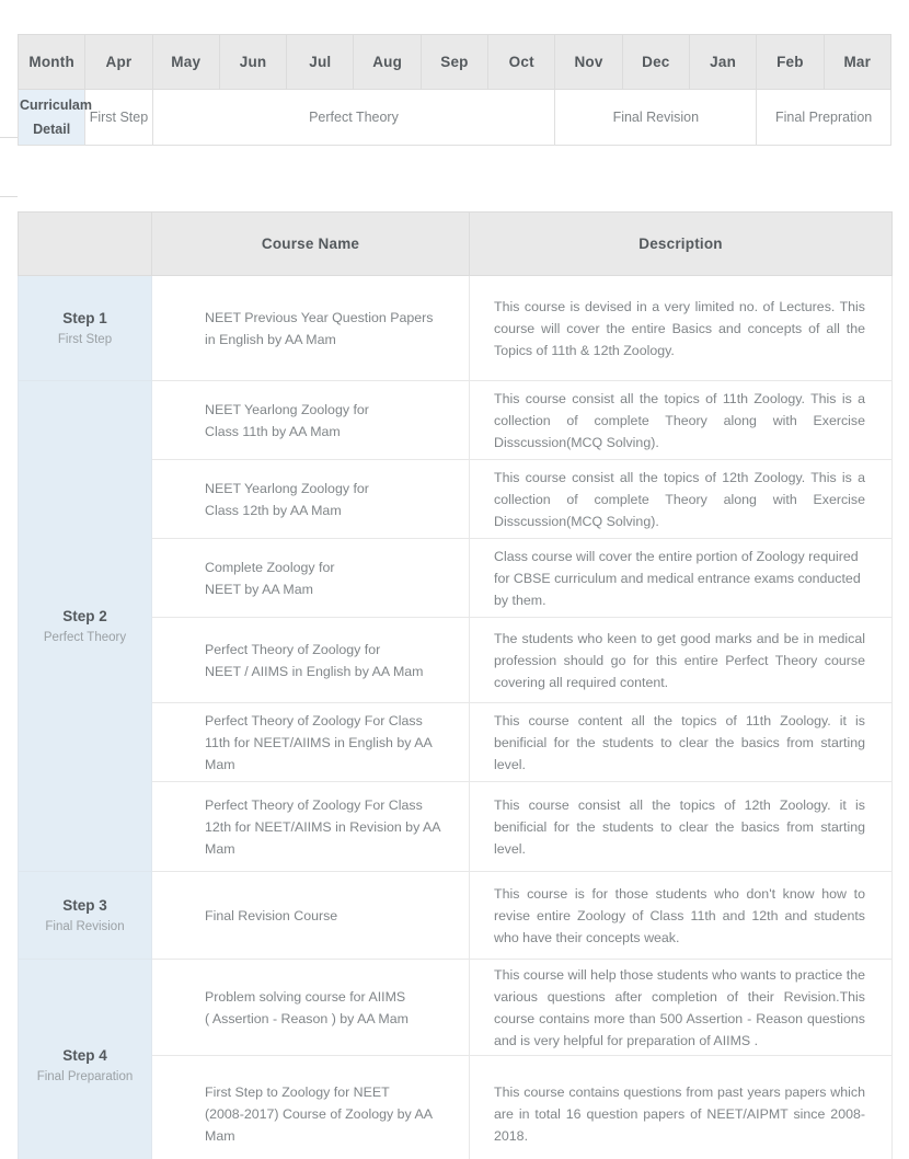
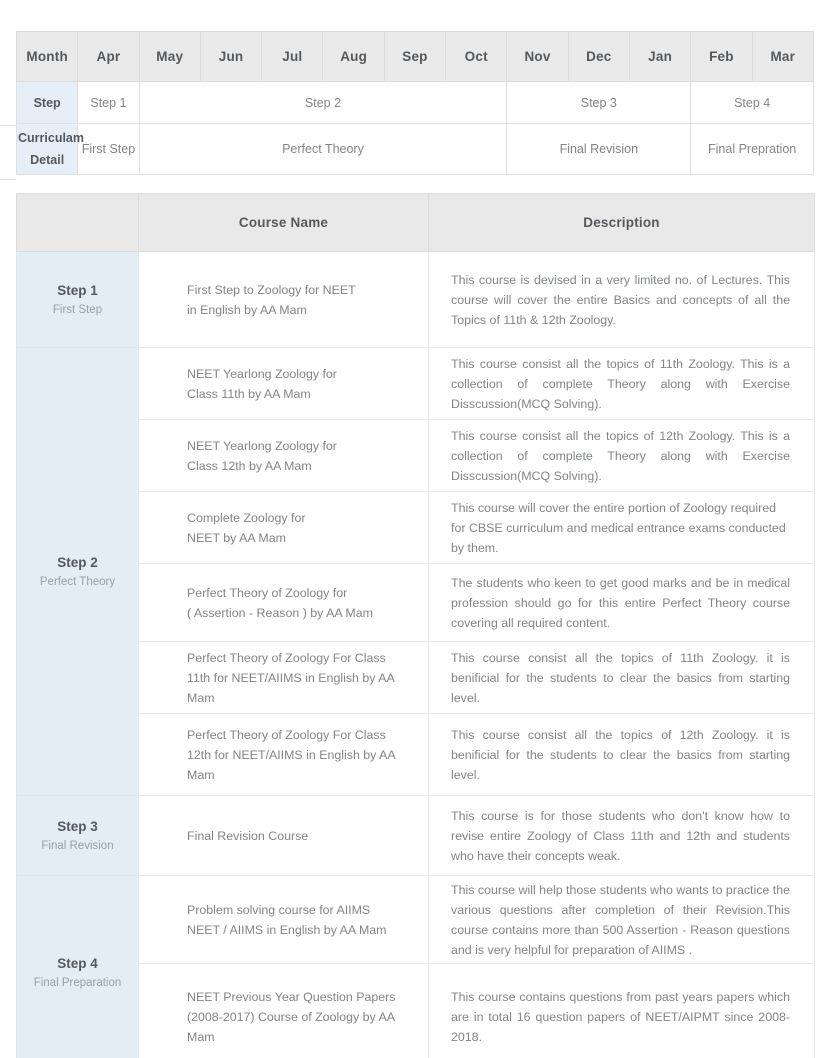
  Month	Apr	May	Jun	Jul	Aug	Sep	Oct	Nov	Dec	Jan	Feb	Mar
+ Step	Step 1	Step 2	Step 3	Step 4
  Curriculam Detail	First Step	Perfect Theory	Final Revision	Final Prepration
  	Course Name	Description
- Step 1 First Step	NEET Previous Year Question Papers in English by AA Mam	This course is devised in a very limited no. of Lectures. This course will cover the entire Basics and concepts of all the Topics of 11th & 12th Zoology.
+ Step 1 First Step	First Step to Zoology for NEET in English by AA Mam	This course is devised in a very limited no. of Lectures. This course will cover the entire Basics and concepts of all the Topics of 11th & 12th Zoology.
  Step 2 Perfect Theory	NEET Yearlong Zoology for Class 11th by AA Mam	This course consist all the topics of 11th Zoology. This is a collection of complete Theory along with Exercise Disscussion(MCQ Solving).
  NEET Yearlong Zoology for Class 12th by AA Mam	This course consist all the topics of 12th Zoology. This is a collection of complete Theory along with Exercise Disscussion(MCQ Solving).
- Complete Zoology for NEET by AA Mam	Class course will cover the entire portion of Zoology required for CBSE curriculum and medical entrance exams conducted by them.
+ Complete Zoology for NEET by AA Mam	This course will cover the entire portion of Zoology required for CBSE curriculum and medical entrance exams conducted by them.
- Perfect Theory of Zoology for NEET / AIIMS in English by AA Mam	The students who keen to get good marks and be in medical profession should go for this entire Perfect Theory course covering all required content.
+ Perfect Theory of Zoology for ( Assertion - Reason ) by AA Mam	The students who keen to get good marks and be in medical profession should go for this entire Perfect Theory course covering all required content.
- Perfect Theory of Zoology For Class 11th for NEET/AIIMS in English by AA Mam	This course content all the topics of 11th Zoology. it is benificial for the students to clear the basics from starting level.
+ Perfect Theory of Zoology For Class 11th for NEET/AIIMS in English by AA Mam	This course consist all the topics of 11th Zoology. it is benificial for the students to clear the basics from starting level.
- Perfect Theory of Zoology For Class 12th for NEET/AIIMS in Revision by AA Mam	This course consist all the topics of 12th Zoology. it is benificial for the students to clear the basics from starting level.
+ Perfect Theory of Zoology For Class 12th for NEET/AIIMS in English by AA Mam	This course consist all the topics of 12th Zoology. it is benificial for the students to clear the basics from starting level.
  Step 3 Final Revision	Final Revision Course	This course is for those students who don't know how to revise entire Zoology of Class 11th and 12th and students who have their concepts weak.
- Step 4 Final Preparation	Problem solving course for AIIMS ( Assertion - Reason ) by AA Mam	This course will help those students who wants to practice the various questions after completion of their Revision.This course contains more than 500 Assertion - Reason questions and is very helpful for preparation of AIIMS .
+ Step 4 Final Preparation	Problem solving course for AIIMS NEET / AIIMS in English by AA Mam	This course will help those students who wants to practice the various questions after completion of their Revision.This course contains more than 500 Assertion - Reason questions and is very helpful for preparation of AIIMS .
- First Step to Zoology for NEET (2008-2017) Course of Zoology by AA Mam	This course contains questions from past years papers which are in total 16 question papers of NEET/AIPMT since 2008-2018.
+ NEET Previous Year Question Papers (2008-2017) Course of Zoology by AA Mam	This course contains questions from past years papers which are in total 16 question papers of NEET/AIPMT since 2008-2018.
